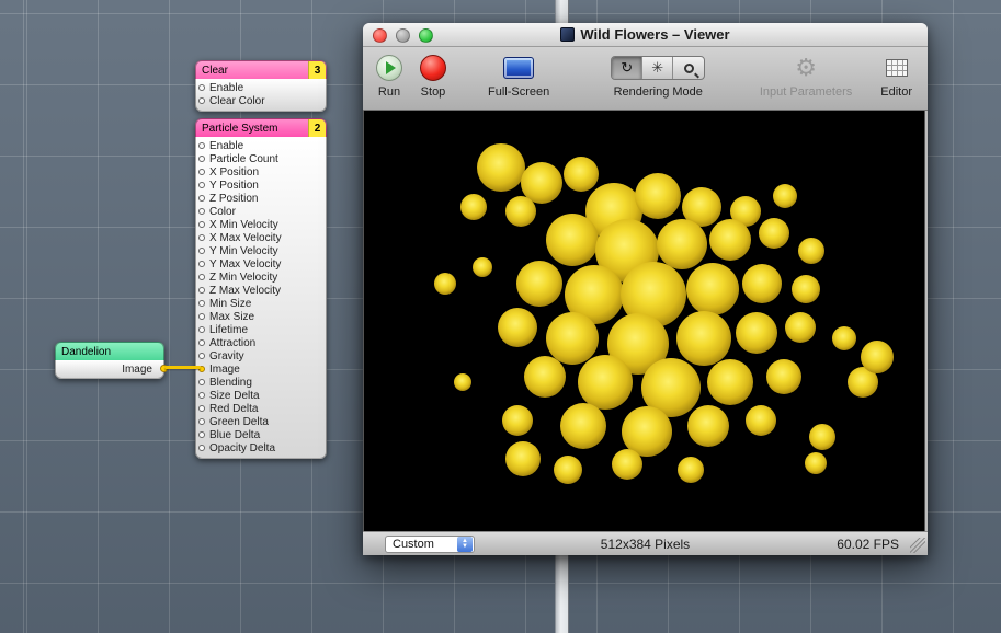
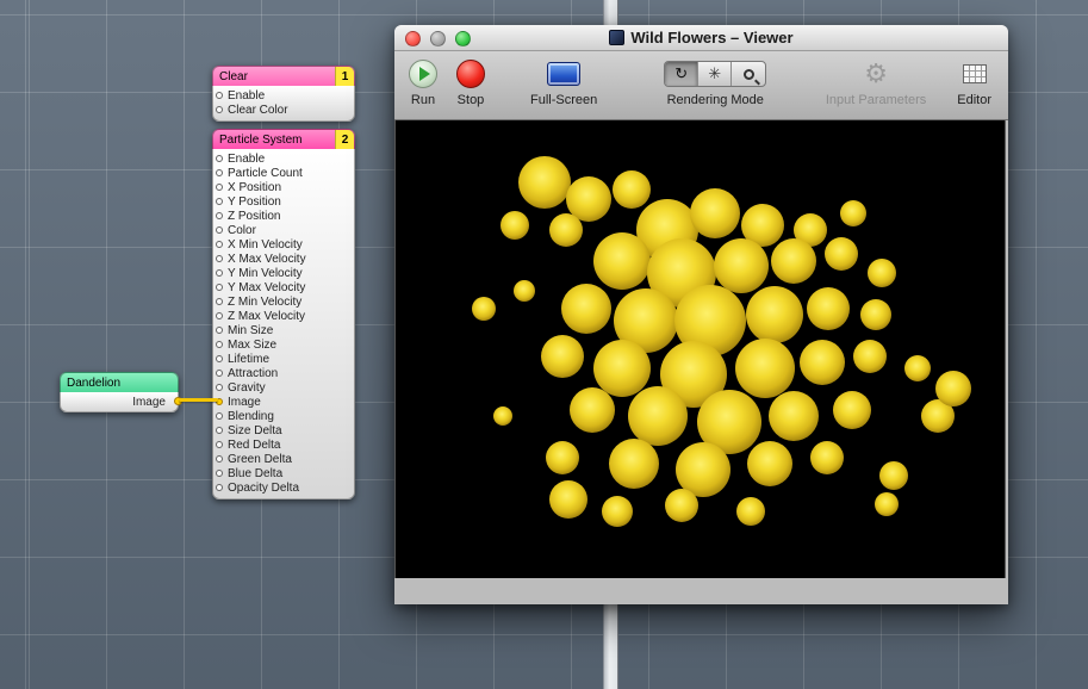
  Clear
- 3
+ 1
  Enable
  Clear Color
  Particle System
  2
  Enable
  Particle Count
  X Position
  Y Position
  Z Position
  Color
  X Min Velocity
  X Max Velocity
  Y Min Velocity
  Y Max Velocity
  Z Min Velocity
  Z Max Velocity
  Min Size
  Max Size
  Lifetime
  Attraction
  Gravity
  Image
  Blending
  Size Delta
  Red Delta
  Green Delta
  Blue Delta
  Opacity Delta
  Dandelion
  Image
  Wild Flowers – Viewer
  Run
  Stop
  Full-Screen
  ↻
  ✳
  Rendering Mode
  ⚙
  Input Parameters
  Editor
- Custom
- 512x384 Pixels
- 60.02 FPS
